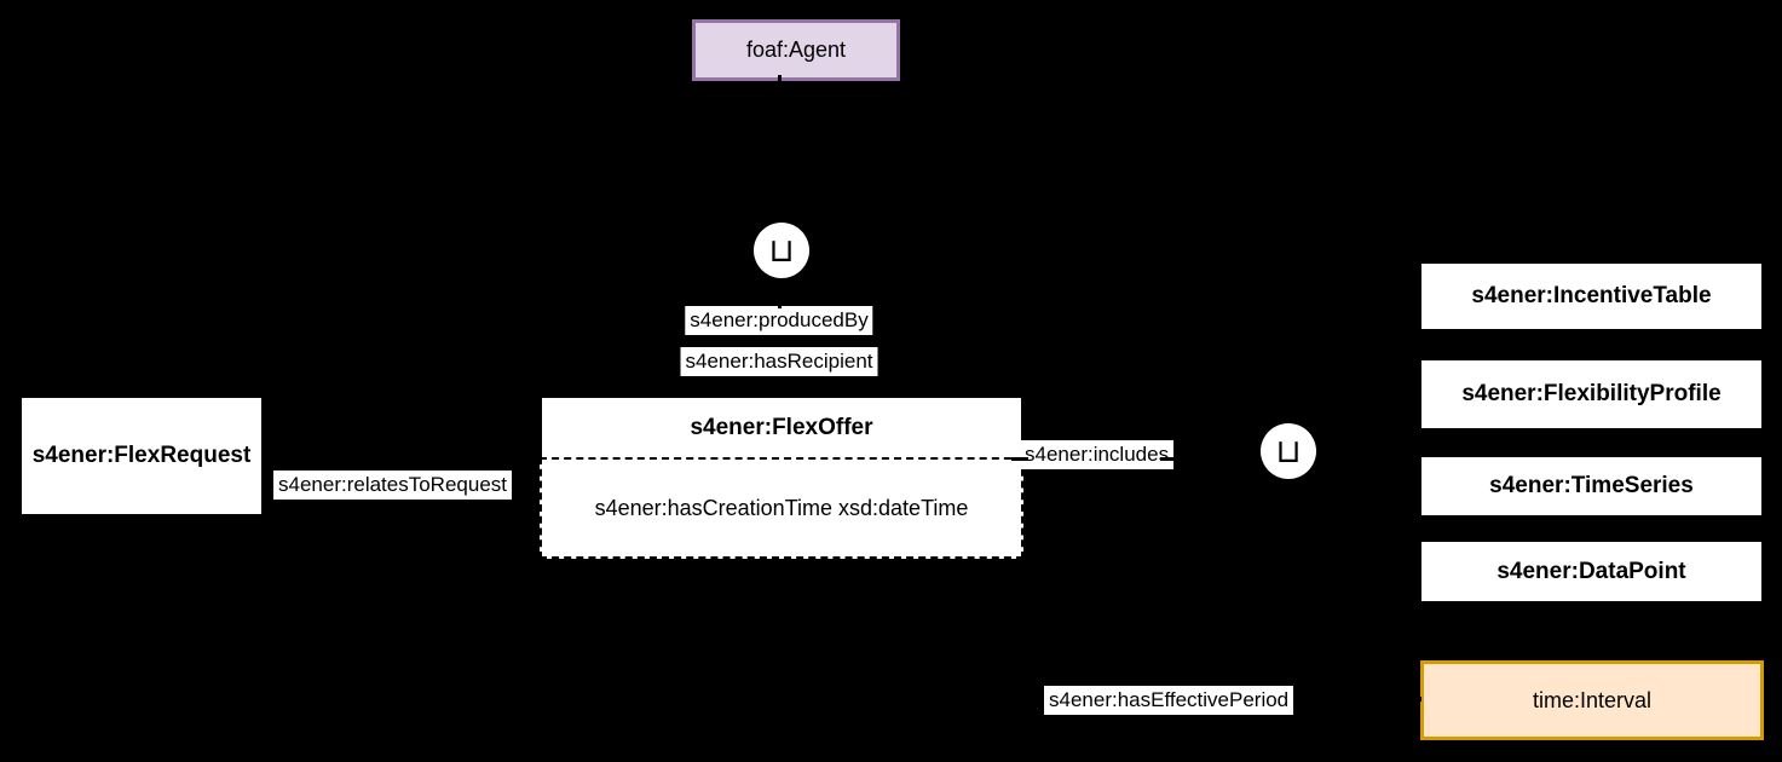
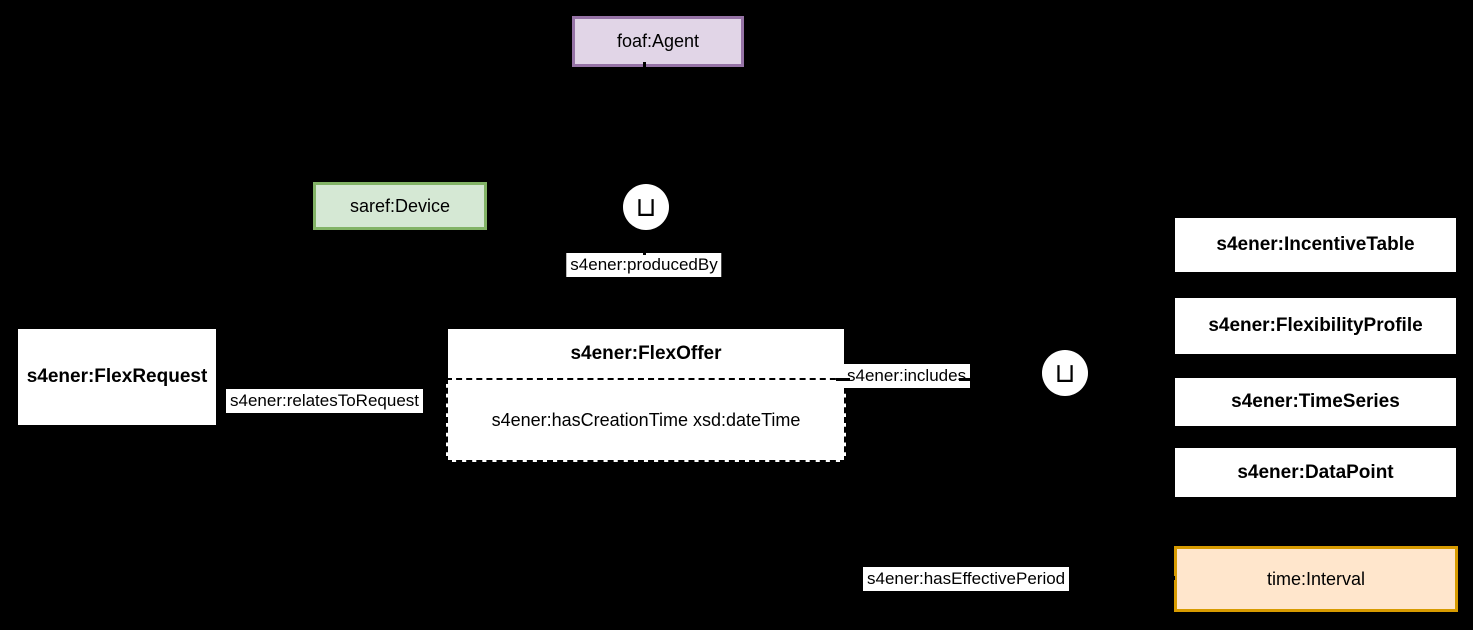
  foaf:Agent
+ saref:Device
  ⊔
  s4ener:producedBy
- s4ener:hasRecipient
  s4ener:FlexRequest
  s4ener:relatesToRequest
  s4ener:FlexOffer
  s4ener:hasCreationTime xsd:dateTime
  s4ener:includes
  ⊔
  s4ener:IncentiveTable
  s4ener:FlexibilityProfile
  s4ener:TimeSeries
  s4ener:DataPoint
  s4ener:hasEffectivePeriod
  time:Interval
